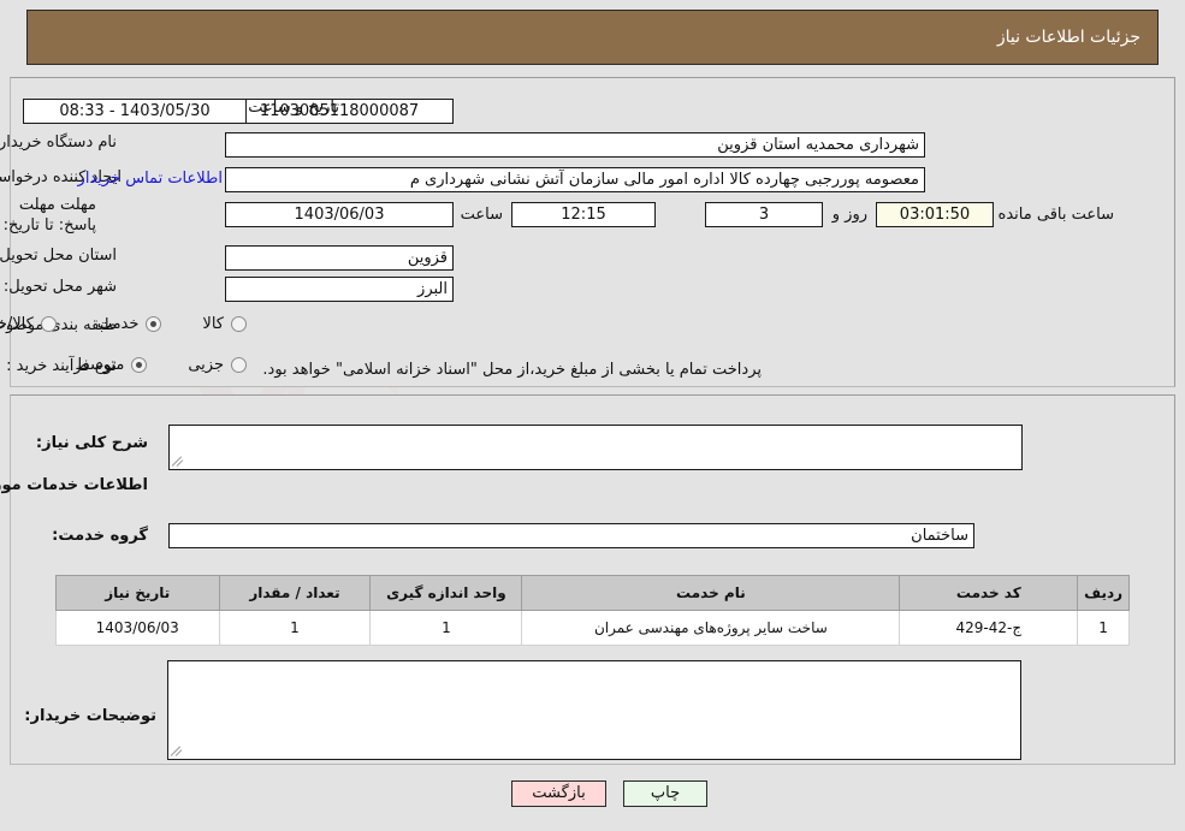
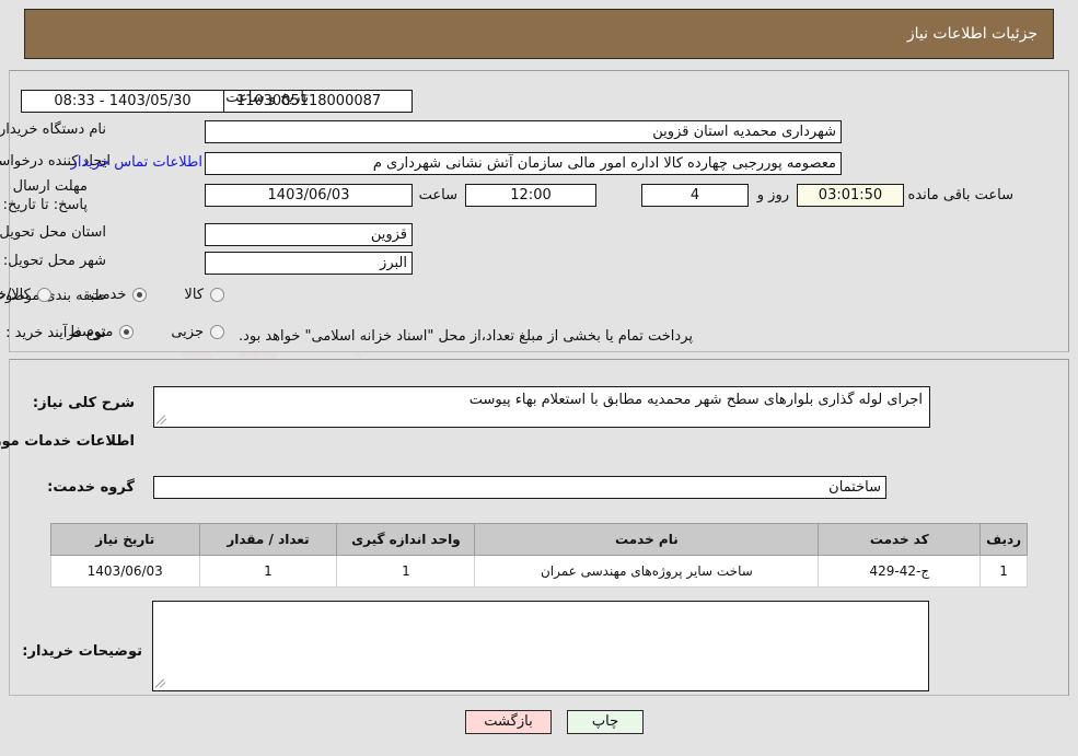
  جزئیات اطلاعات نیاز
  1103005118000087
  1403/05/30 - 08:33
  نام دستگاه خریدار
  شهرداری محمدیه استان قزوین
  ایجاد کننده درخواس
  معصومه پوررجبی چهارده کالا اداره امور مالی سازمان آتش نشانی شهرداری م
  اطلاعات تماس خریدار
- مهلت مهلت پاسخ: تا تاریخ:
+ مهلت ارسال پاسخ: تا تاریخ:
  1403/06/03
  ساعت
- 12:15
+ 12:00
- 3
+ 4
  روز و
  03:01:50
  ساعت باقی مانده
  استان محل تحویل
  قزوین
  شهر محل تحویل:
  البرز
  طبقه بند موضوع
  کالا
  خدمت
  نوع فرآیند خرید :
  جزیی
  متوسط
- پرداخت تمام یا بخشی از مبلغ خرید،از محل "اسناد خزانه اسلامی" خواهد بود.
+ پرداخت تمام یا بخشی از مبلغ تعداد،از محل "اسناد خزانه اسلامی" خواهد بود.
  شرح کلی نیاز:
+ اجرای لوله گذاری بلوارهای سطح شهر محمدیه مطابق با استعلام بهاء پیوست
  اطلاعات خدمات مو
  گروه خدمت:
  ساختمان
  ردیف	کد خدمت	نام خدمت	واحد اندازه گیری	تعداد / مقدار	تاریخ نیاز
  1	ج-42-429	ساخت سایر پروژه‌های مهندسی عمران	1	1	1403/06/03
  توضیحات خریدار:
  چاپ
  بازگشت
